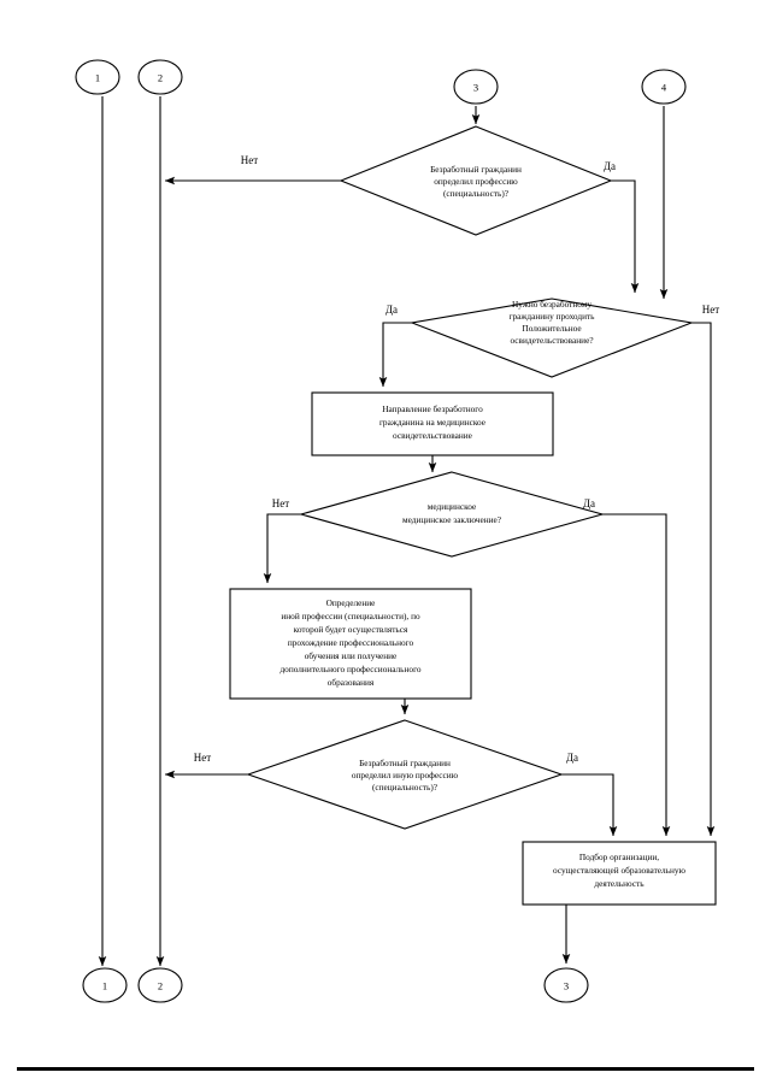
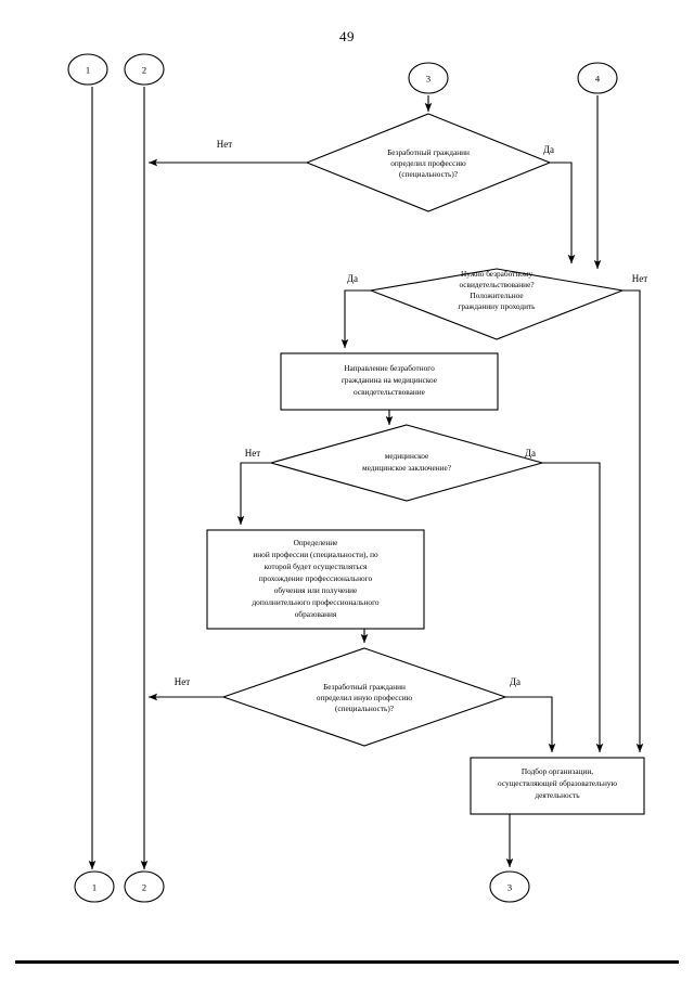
+ 49
  Безработный гражданин
  определил профессию
  (специальность)?
  Нет
  Да
  Нужно безработному
- гражданину проходить
+ освидетельствование?
  Положительное
- освидетельствование?
+ гражданину проходить
  Да
  Нет
  Направление безработного
  гражданина на медицинское
  освидетельствование
  медицинское
  медицинское заключение?
  Нет
  Да
  Определение
  иной профессии (специальности), по
  которой будет осуществляться
  прохождение профессионального
  обучения или получение
  дополнительного профессионального
  образования
  Безработный гражданин
  определил иную профессию
  (специальность)?
  Нет
  Да
  Подбор организации,
  осуществляющей образовательную
  деятельность
  1
  2
  3
  4
  1
  2
  3
